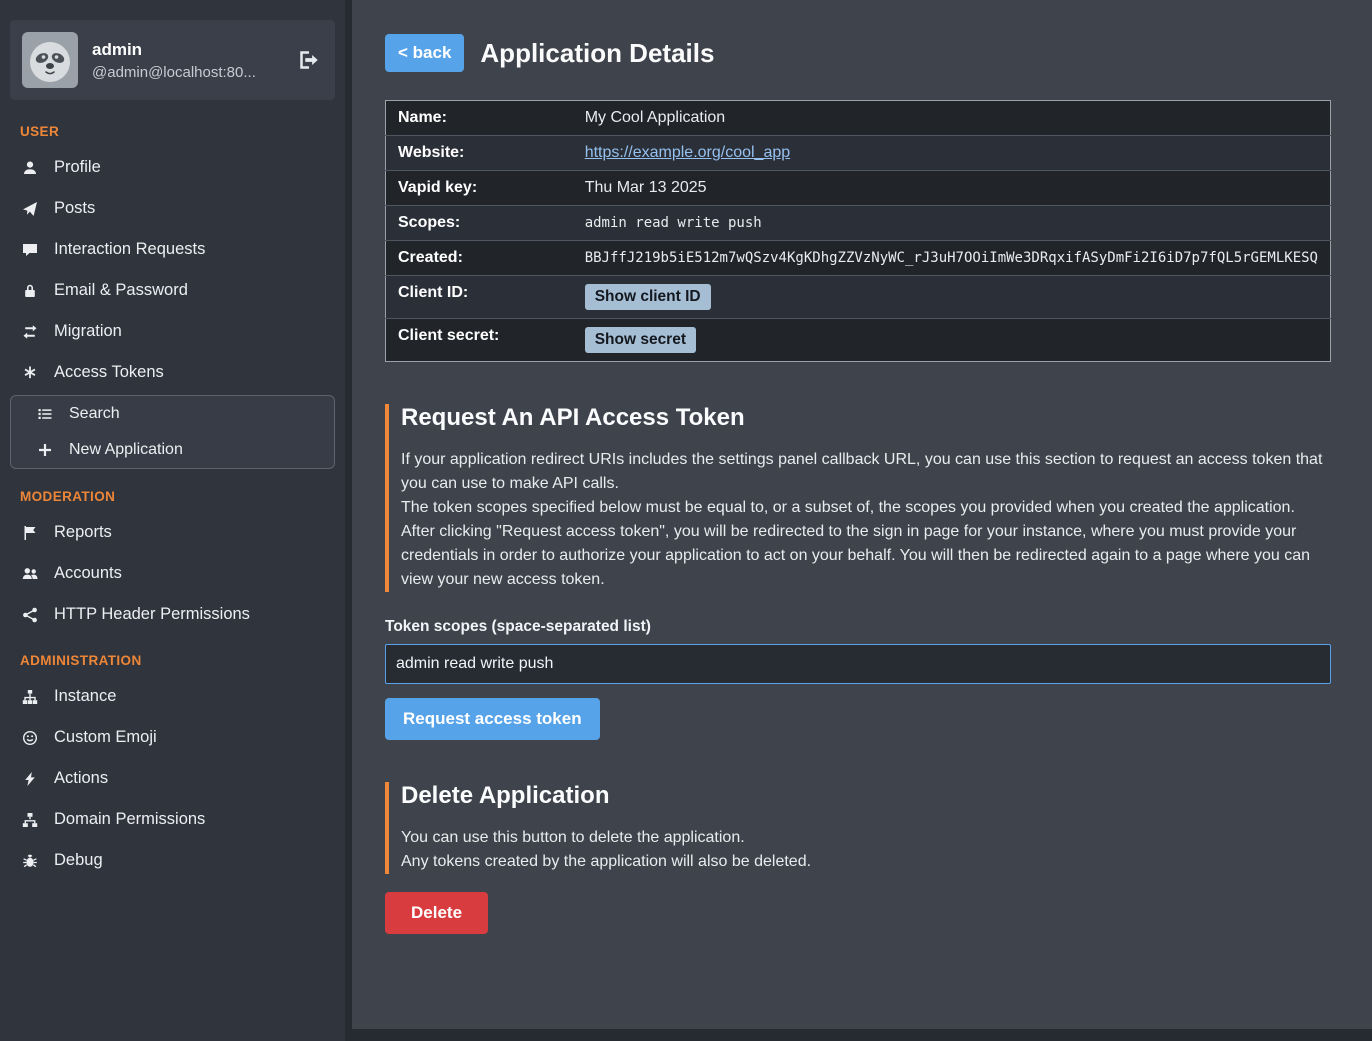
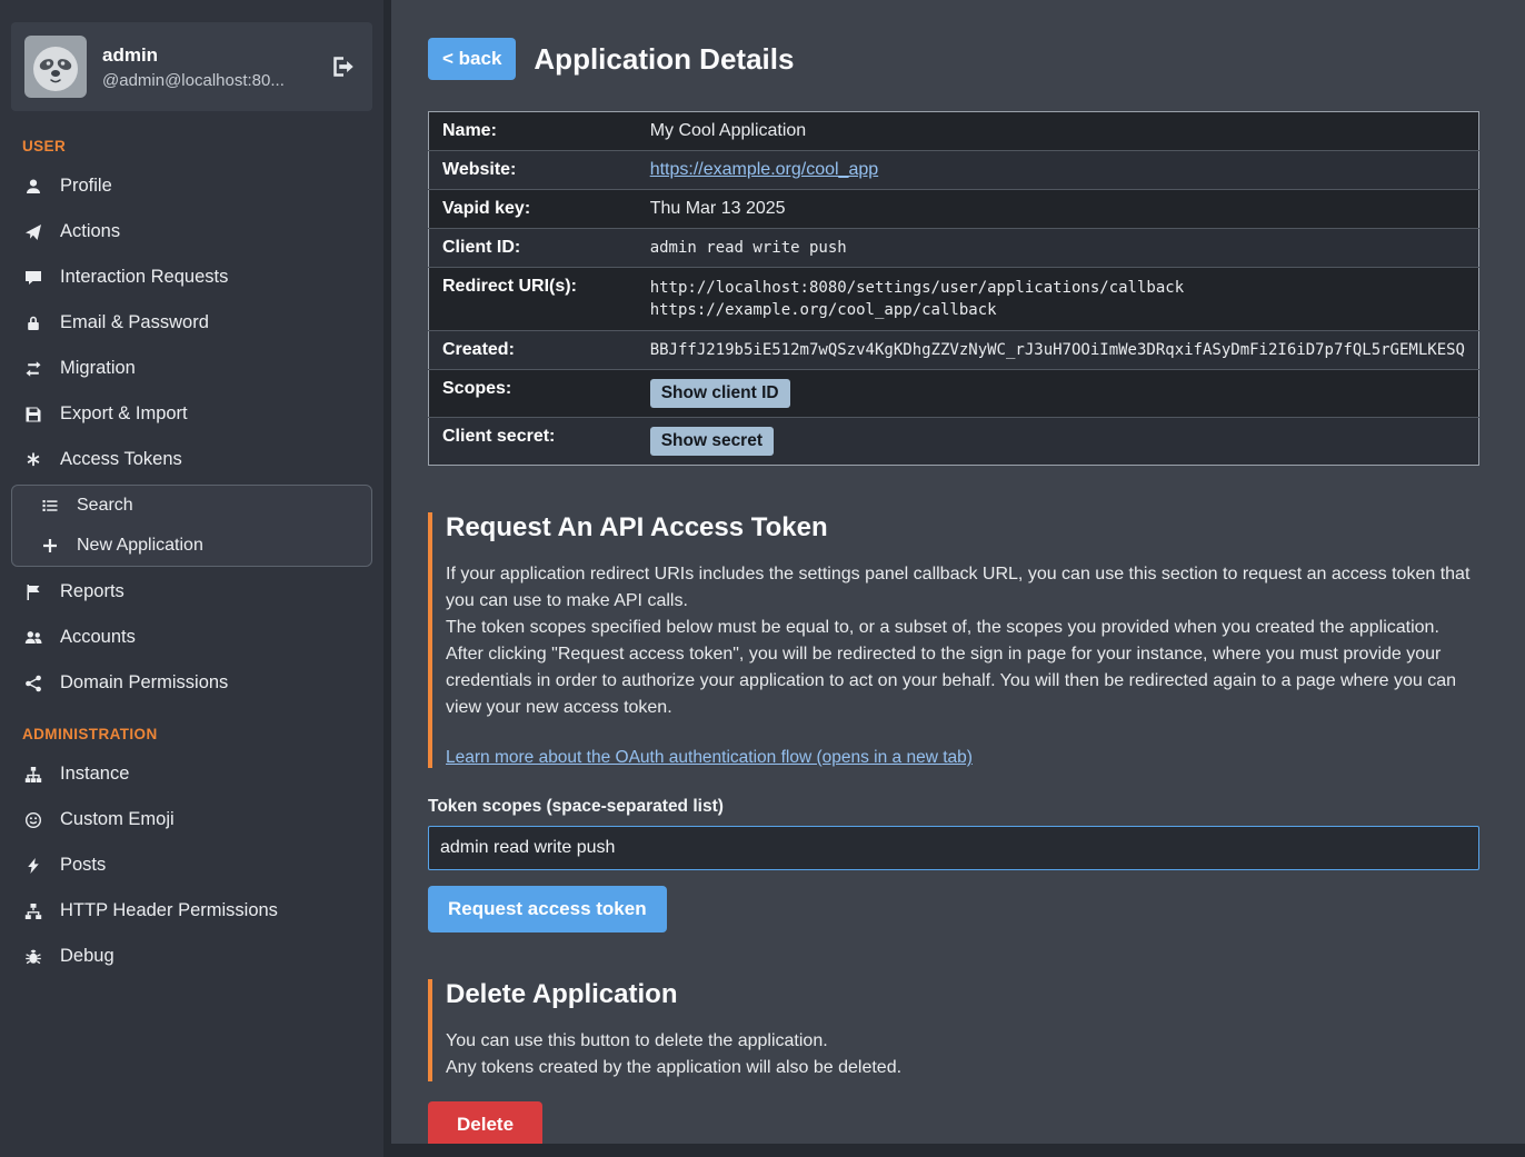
  admin
  @admin@localhost:80...
  USER
  Profile
- Posts
+ Actions
  Interaction Requests
  Email & Password
  Migration
+ Export & Import
  Access Tokens
  Search
  New Application
- MODERATION
  Reports
  Accounts
- HTTP Header Permissions
+ Domain Permissions
  ADMINISTRATION
  Instance
  Custom Emoji
- Actions
+ Posts
- Domain Permissions
+ HTTP Header Permissions
  Debug
  < back
  Application Details
  Name:	My Cool Application
  Website:	https://example.org/cool_app
  Vapid key:	Thu Mar 13 2025
- Scopes:	admin read write push
+ Client ID:	admin read write push
+ Redirect URI(s):	http://localhost:8080/settings/user/applications/callback https://example.org/cool_app/callback
  Created:	BBJffJ219b5iE512m7wQSzv4KgKDhgZZVzNyWC_rJ3uH7OOiImWe3DRqxifASyDmFi2I6iD7p7fQL5rGEMLKESQ
- Client ID:	Show client ID
+ Scopes:	Show client ID
  Client secret:	Show secret
  Request An API Access Token
  If your application redirect URIs includes the settings panel callback URL, you can use this section to request an access token that you can use to make API calls.
  The token scopes specified below must be equal to, or a subset of, the scopes you provided when you created the application.
  After clicking "Request access token", you will be redirected to the sign in page for your instance, where you must provide your credentials in order to authorize your application to act on your behalf. You will then be redirected again to a page where you can view your new access token.
+ Learn more about the OAuth authentication flow (opens in a new tab)
  Token scopes (space-separated list)
  admin read write push
  Request access token
  Delete Application
  You can use this button to delete the application.
  Any tokens created by the application will also be deleted.
  Delete
